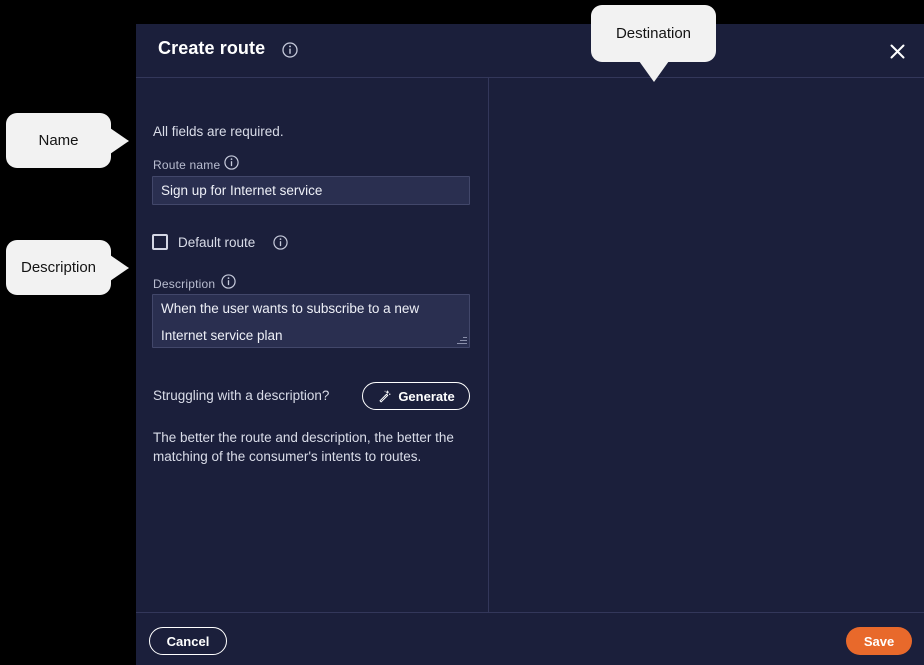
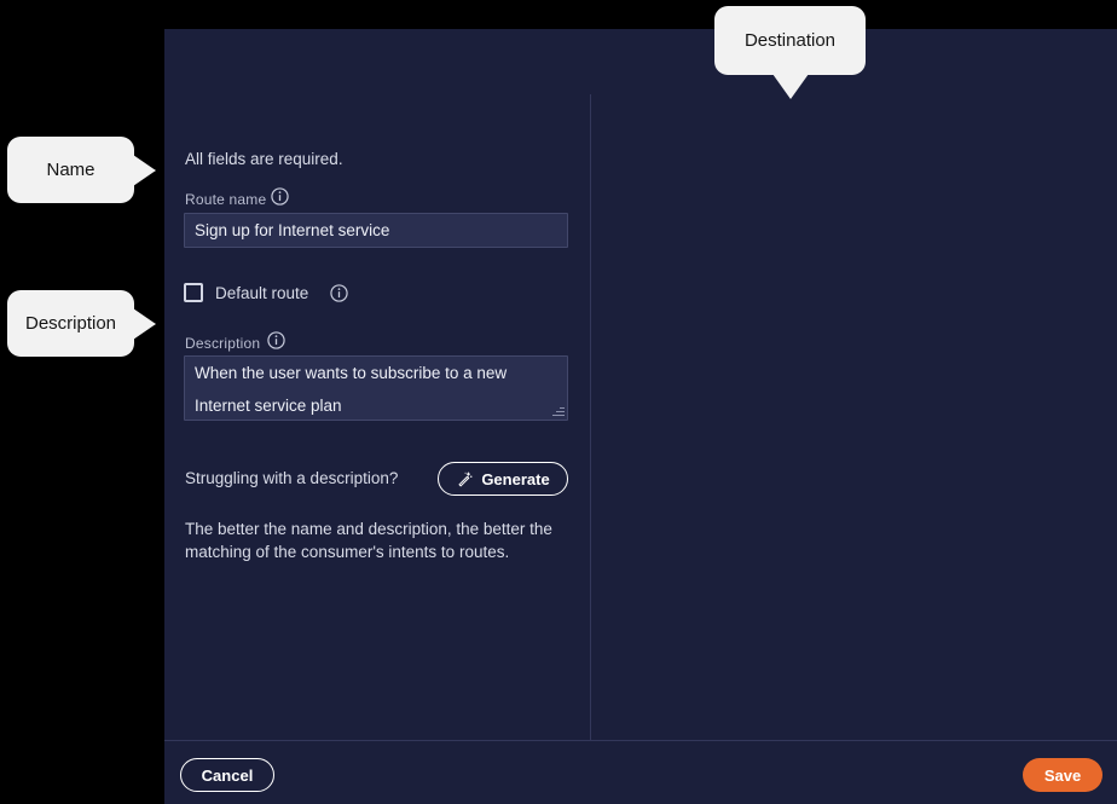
- Create route
  All fields are required.
  Route name
  Sign up for Internet service
  Default route
  Description
  Struggling with a description?
  Generate
- The better the route and description, the better the matching of the consumer's intents to routes.
+ The better the name and description, the better the matching of the consumer's intents to routes.
  Cancel
  Save
  Name
  Description
  Destination
